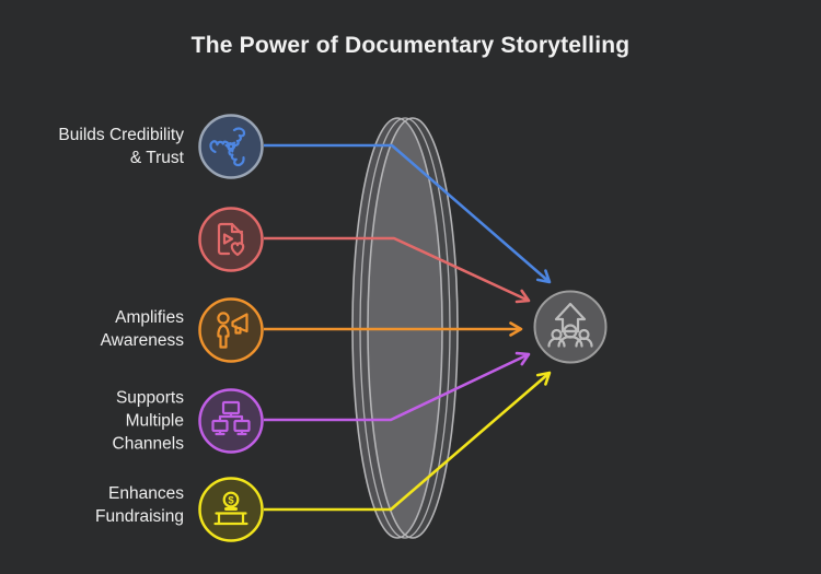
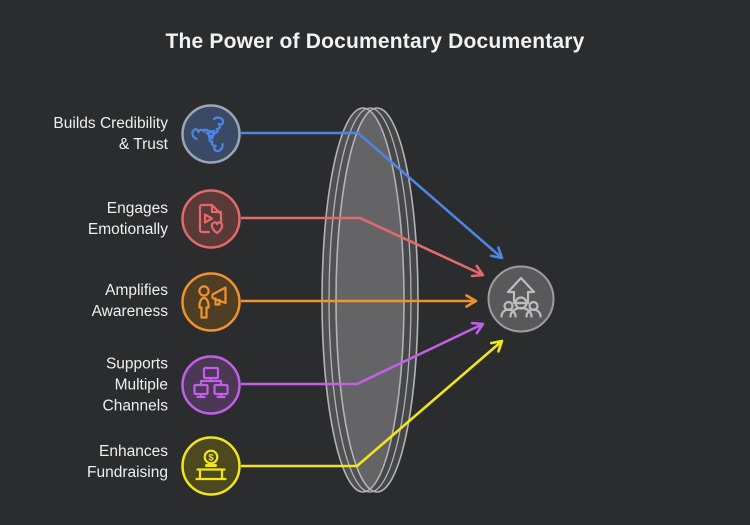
- The Power of Documentary Storytelling
+ The Power of Documentary Documentary
  Builds Credibility
  & Trust
+ Engages
+ Emotionally
  Amplifies
  Awareness
  Supports
  Multiple
  Channels
  Enhances
  Fundraising
  $
